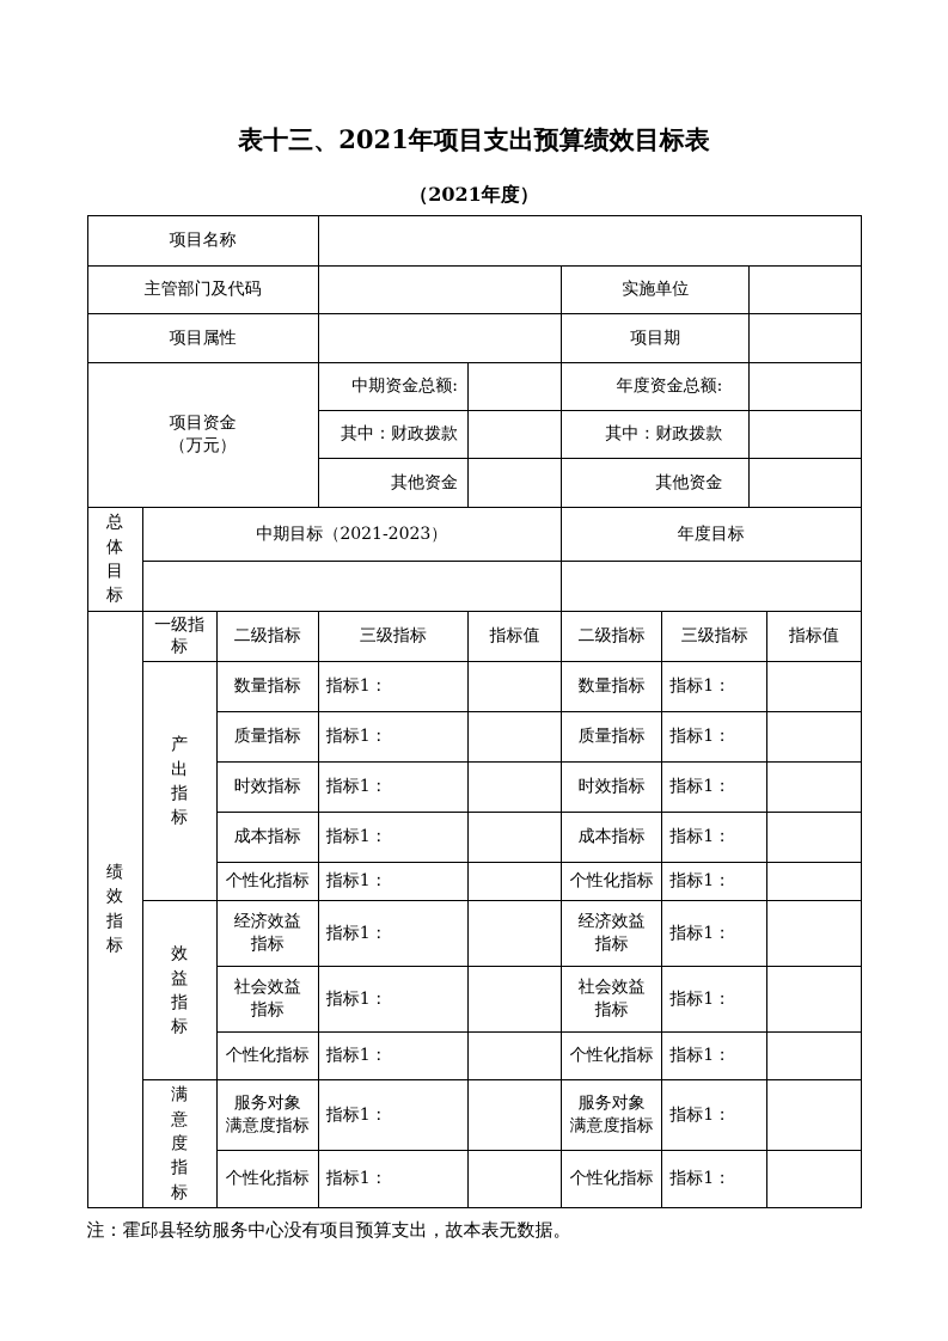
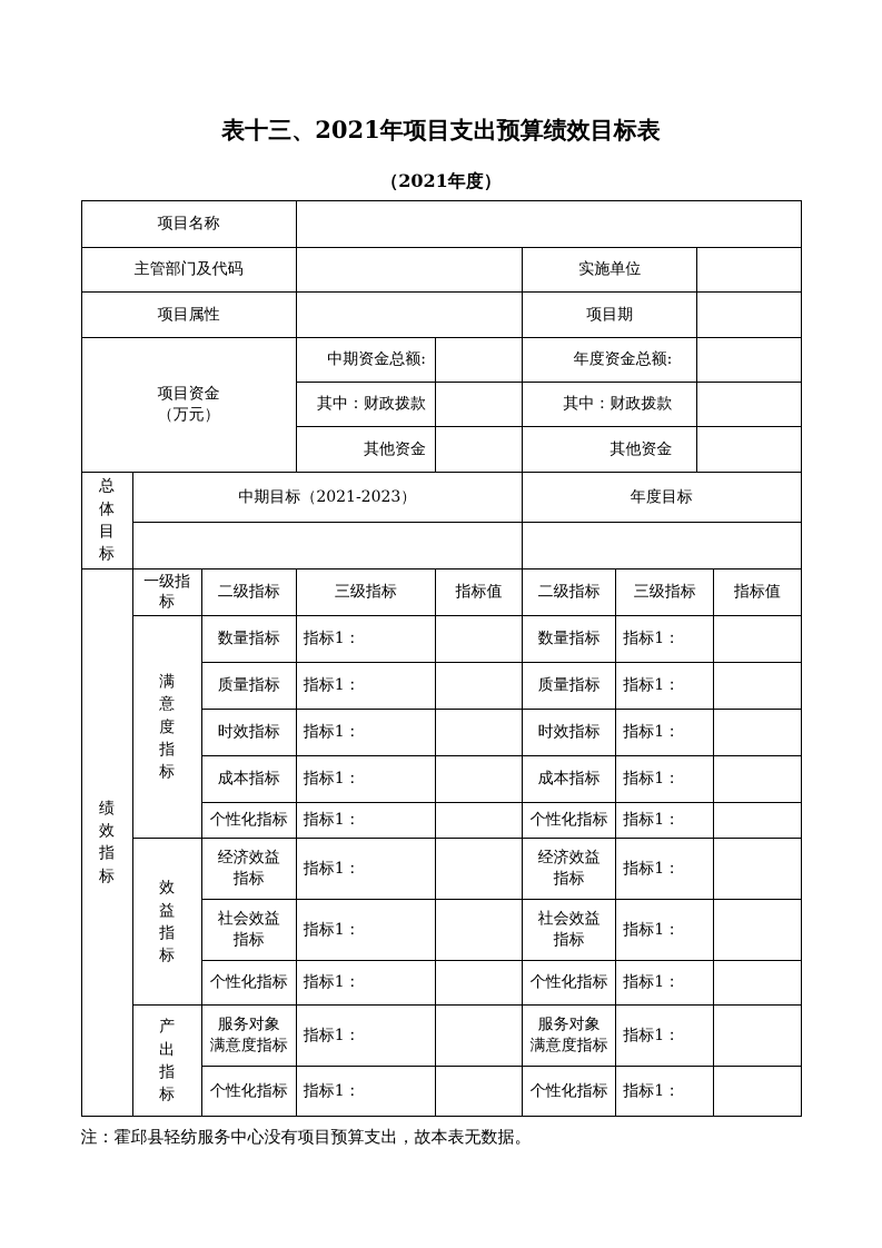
  表十三、2021年项目支出预算绩效目标表
  （2021年度）
  项目名称
  主管部门及代码		实施单位
  项目属性		项目期
  项目资金 （万元）	中期资金总额:		年度资金总额:
  其中：财政拨款		其中：财政拨款
  其他资金		其他资金
  总体目标	中期目标（2021-2023）	年度目标
  绩效指标	一级指标	二级指标	三级指标	指标值	二级指标	三级指标	指标值
- 产出指标	数量指标	指标1：		数量指标	指标1：
+ 满意度指标	数量指标	指标1：		数量指标	指标1：
  质量指标	指标1：		质量指标	指标1：
  时效指标	指标1：		时效指标	指标1：
  成本指标	指标1：		成本指标	指标1：
  个性化指标	指标1：		个性化指标	指标1：
  效益指标	经济效益 指标	指标1：		经济效益 指标	指标1：
  社会效益 指标	指标1：		社会效益 指标	指标1：
  个性化指标	指标1：		个性化指标	指标1：
- 满意度指标	服务对象 满意度指标	指标1：		服务对象 满意度指标	指标1：
+ 产出指标	服务对象 满意度指标	指标1：		服务对象 满意度指标	指标1：
  个性化指标	指标1：		个性化指标	指标1：
  注：霍邱县轻纺服务中心没有项目预算支出，故本表无数据。
